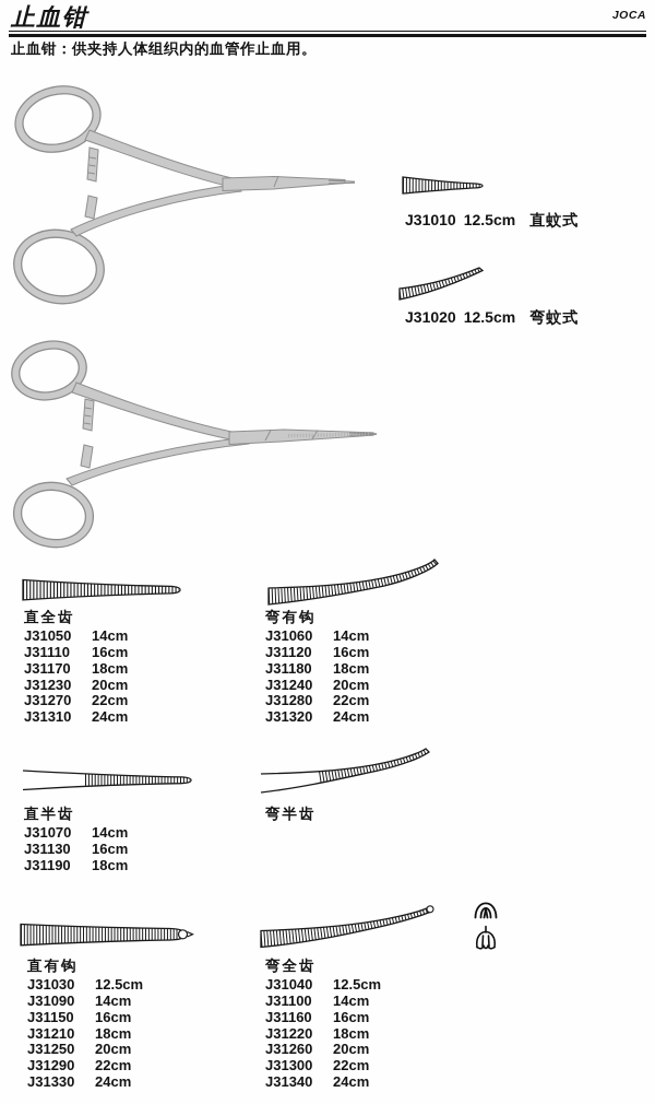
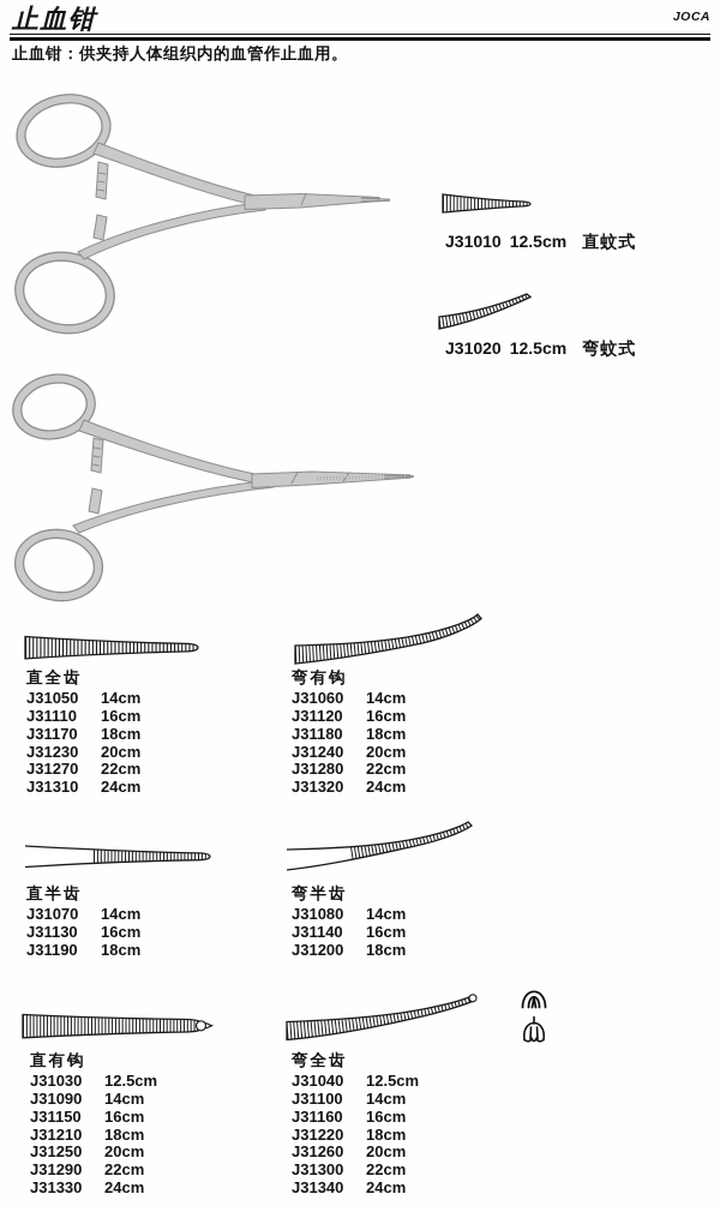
  止血钳
  JOCA
  止血钳：供夹持人体组织内的血管作止血用。
  J31010 12.5cm 直蚊式
  J31020 12.5cm 弯蚊式
  直全齿
  J31050 14cm
  J31110 16cm
  J31170 18cm
  J31230 20cm
  J31270 22cm
  J31310 24cm
  弯有钩
  J31060 14cm
  J31120 16cm
  J31180 18cm
  J31240 20cm
  J31280 22cm
  J31320 24cm
  直半齿
  J31070 14cm
  J31130 16cm
  J31190 18cm
  弯半齿
+ J31080 14cm
+ J31140 16cm
+ J31200 18cm
  直有钩
  J31030 12.5cm
  J31090 14cm
  J31150 16cm
  J31210 18cm
  J31250 20cm
  J31290 22cm
  J31330 24cm
  弯全齿
  J31040 12.5cm
  J31100 14cm
  J31160 16cm
  J31220 18cm
  J31260 20cm
  J31300 22cm
  J31340 24cm
